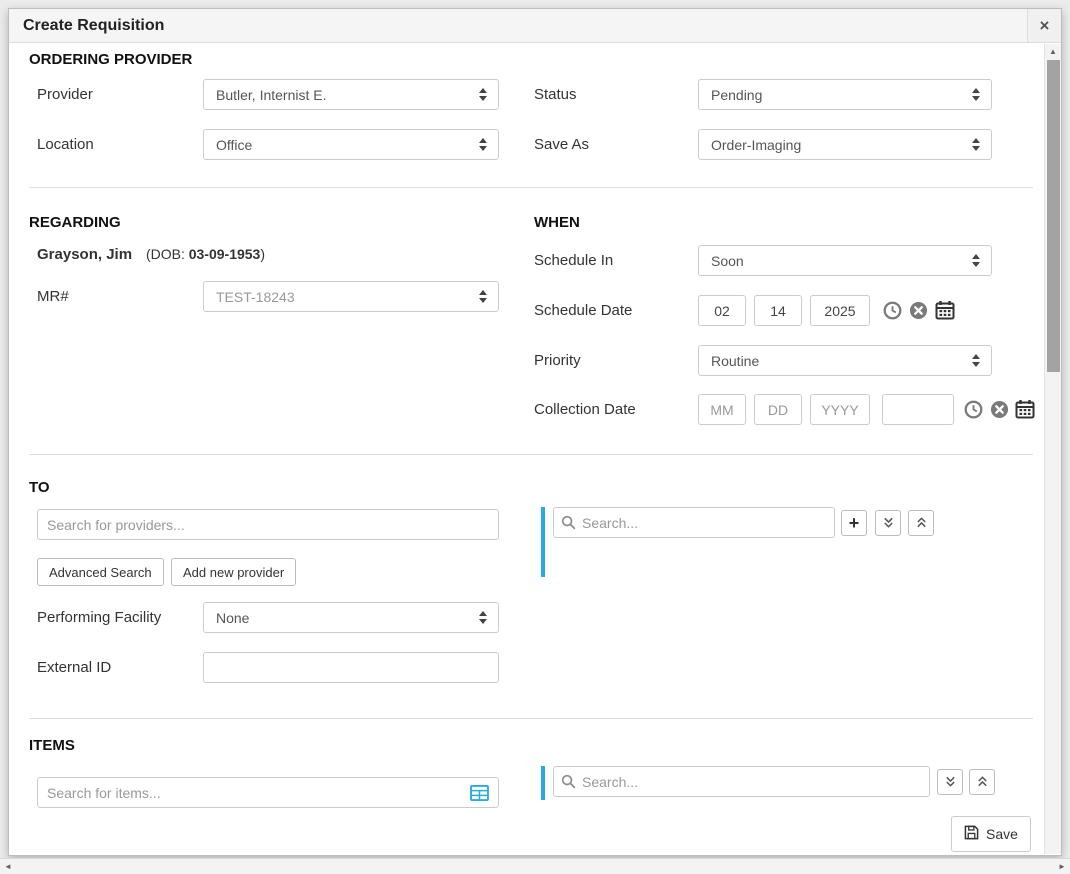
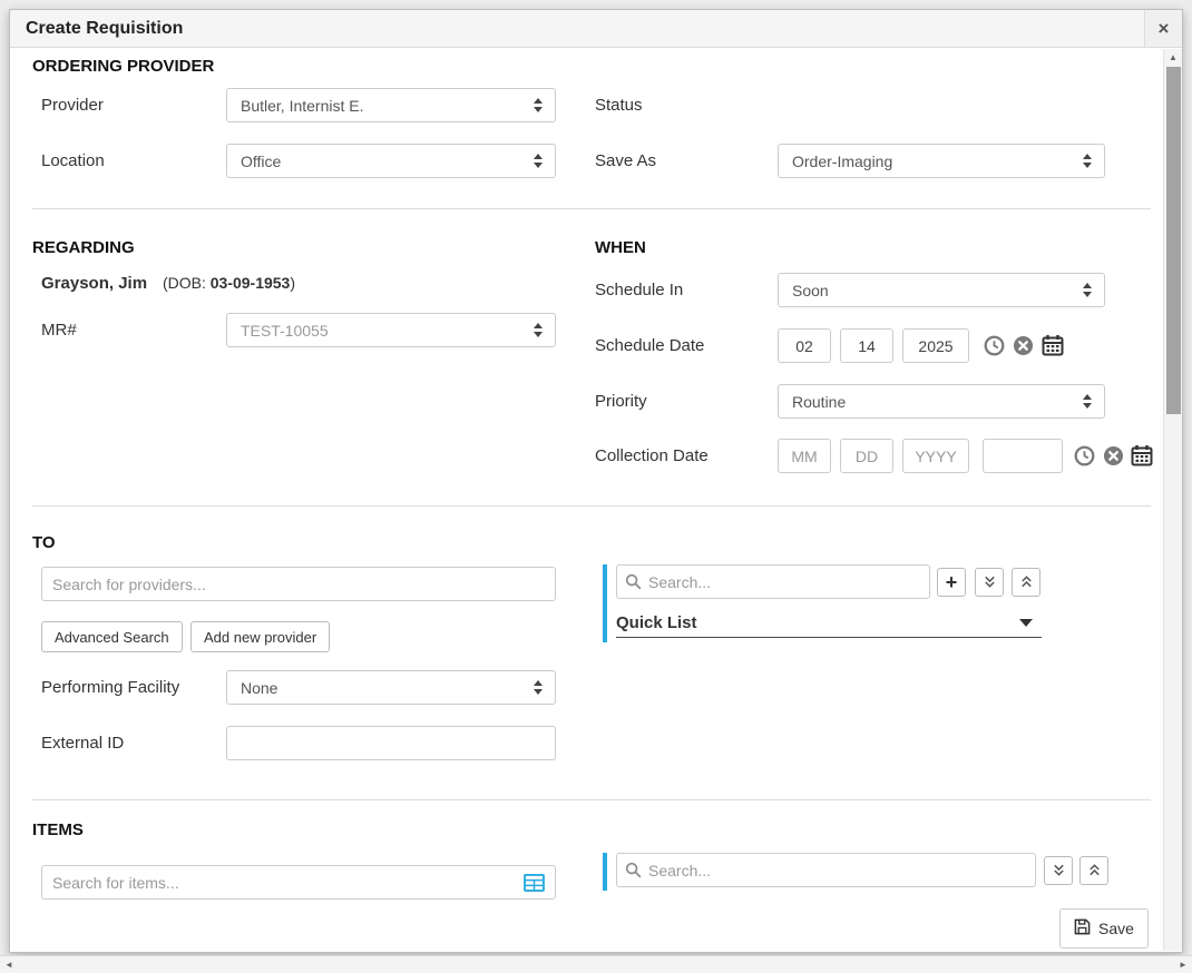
  Create Requisition
  ×
  ORDERING PROVIDER
  Provider
  Butler, Internist E.
  Status
- Pending
  Location
  Office
  Save As
  Order-Imaging
  REGARDING
  Grayson, Jim (DOB: 03-09-1953)
  MR#
- TEST-18243
+ TEST-10055
  WHEN
  Schedule In
  Soon
  Schedule Date
  02
  14
  2025
  Priority
  Routine
  Collection Date
  MM
  DD
  YYYY
  TO
  Search for providers...
  Advanced Search
  Add new provider
  Performing Facility
  None
  External ID
  Search...
  +
+ Quick List
  ITEMS
  Search for items...
  Search...
  Save
  ▲
  ◄
  ►
